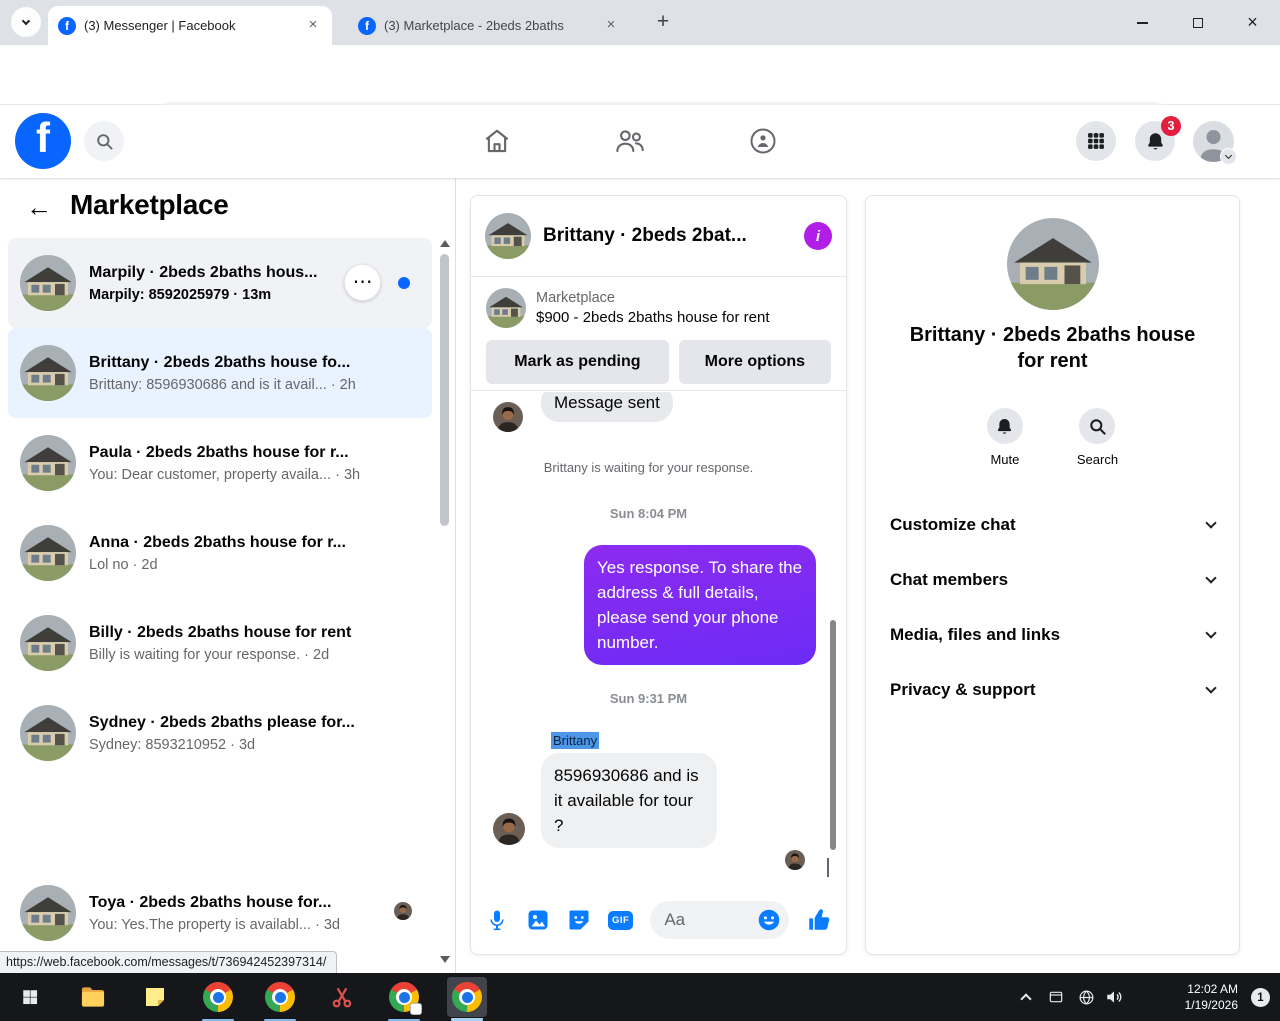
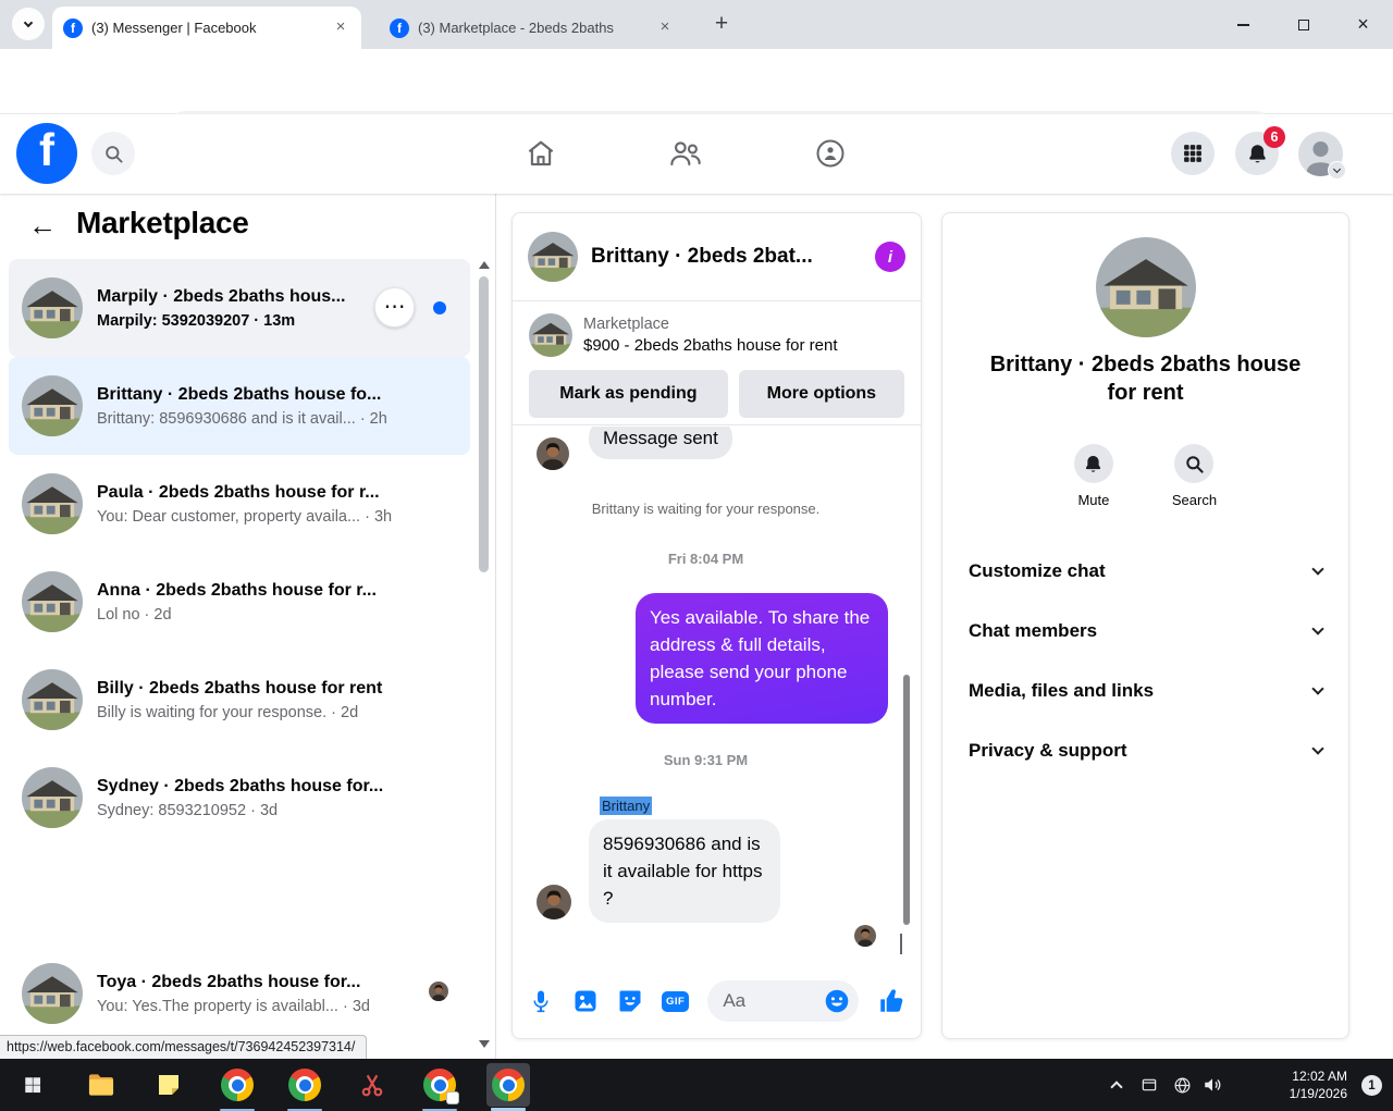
  f
  (3) Messenger | Facebook
  ×
  f
  (3) Marketplace - 2beds 2baths
  ×
  +
  ×
  f
- 3
+ 6
  ←
  Marketplace
  Marpily · 2beds 2baths hous...
- Marpily: 8592025979 · 13m
+ Marpily: 5392039207 · 13m
  ⋯
  Brittany · 2beds 2baths house fo...
  Brittany: 8596930686 and is it avail... · 2h
  Paula · 2beds 2baths house for r...
  You: Dear customer, property availa... · 3h
  Anna · 2beds 2baths house for r...
  Lol no · 2d
  Billy · 2beds 2baths house for rent
  Billy is waiting for your response. · 2d
- Sydney · 2beds 2baths please for...
+ Sydney · 2beds 2baths house for...
  Sydney: 8593210952 · 3d
  Toya · 2beds 2baths house for...
  You: Yes.The property is availabl... · 3d
  Brittany · 2beds 2bat...
  i
  Marketplace
  $900 - 2beds 2baths house for rent
  Mark as pending
  More options
  Message sent
  Brittany is waiting for your response.
- Sun 8:04 PM
+ Fri 8:04 PM
- Yes response. To share the address & full details, please send your phone number.
+ Yes available. To share the address & full details, please send your phone number.
  Sun 9:31 PM
  Brittany
- 8596930686 and is it available for tour ?
+ 8596930686 and is it available for https ?
  GIF
  Aa
  Brittany · 2beds 2baths house for rent
  Mute
  Search
  Customize chat
  Chat members
  Media, files and links
  Privacy & support
  https://web.facebook.com/messages/t/736942452397314/
  12:02 AM
  1/19/2026
  1
